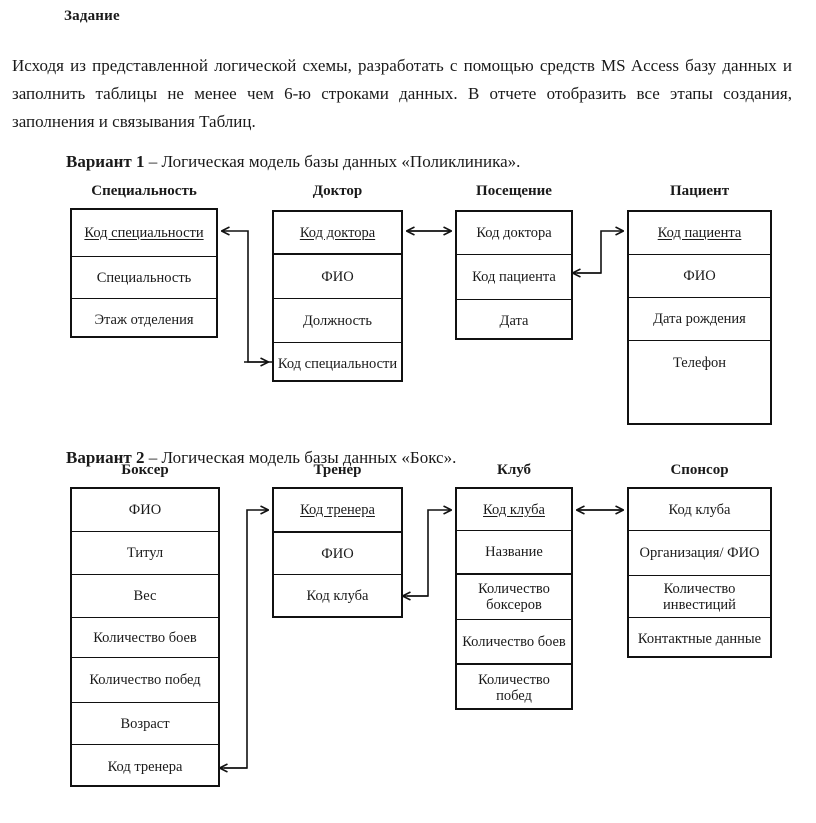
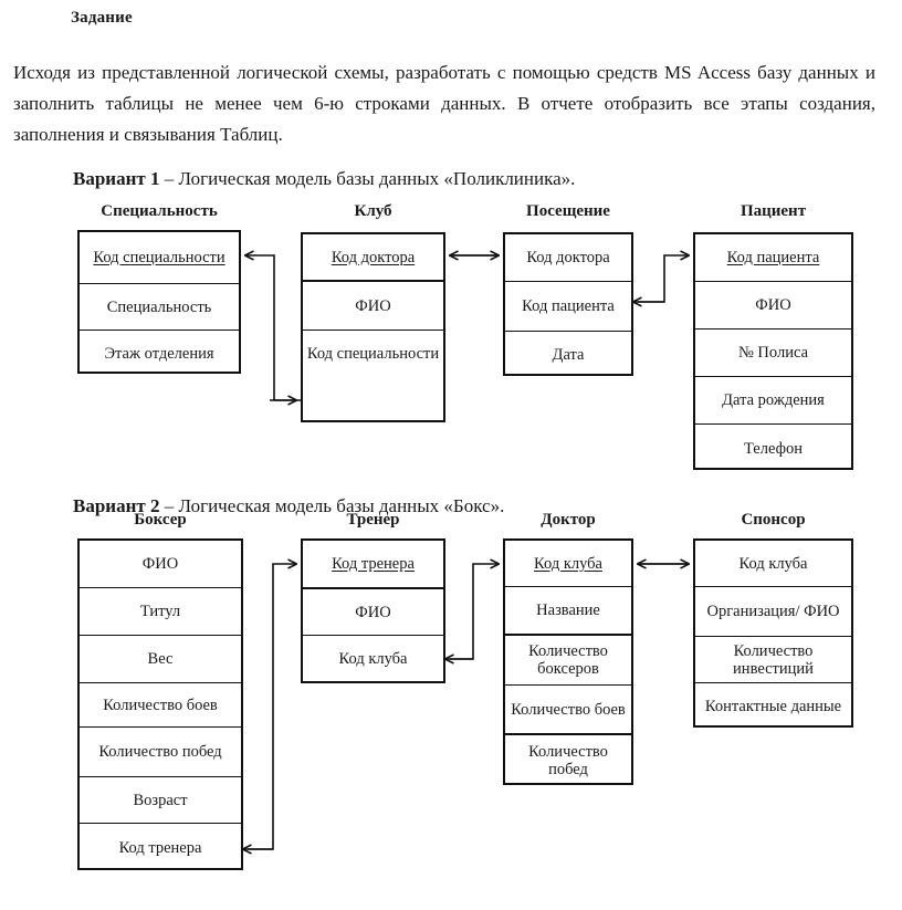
  Задание
  Исходя из представленной логической схемы, разработать с помощью средств MS Access базу данных и заполнить таблицы не менее чем 6-ю строками данных. В отчете отобразить все этапы создания, заполнения и связывания Таблиц.
  Вариант 1 – Логическая модель базы данных «Поликлиника».
  Специальность
  Код специальности
  Специальность
  Этаж отделения
- Доктор
+ Клуб
  Код доктора
  ФИО
- Должность
  Код специальности
  Посещение
  Код доктора
  Код пациента
  Дата
  Пациент
  Код пациента
  ФИО
+ № Полиса
  Дата рождения
  Телефон
  Вариант 2 – Логическая модель базы данных «Бокс».
  Боксер
  ФИО
  Титул
  Вес
  Количество боев
  Количество побед
  Возраст
  Код тренера
  Тренер
  Код тренера
  ФИО
  Код клуба
- Клуб
+ Доктор
  Код клуба
  Название
  Количество боксеров
  Количество боев
  Количество побед
  Спонсор
  Код клуба
  Организация/ ФИО
  Количество инвестиций
  Контактные данные
